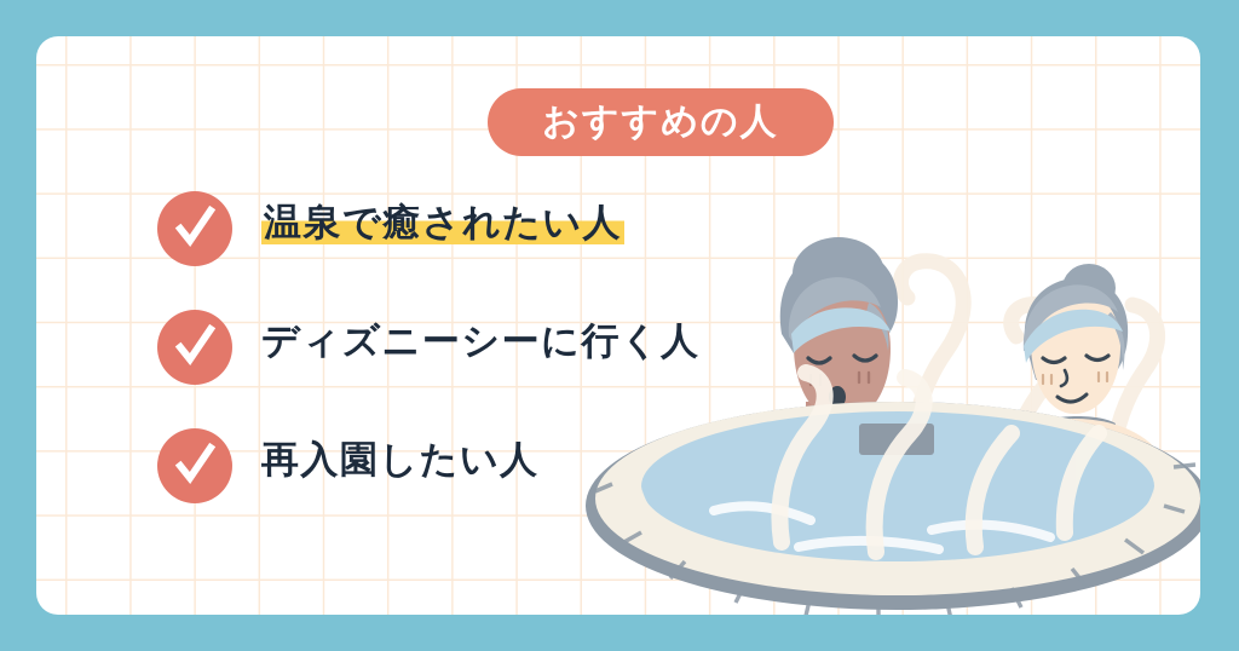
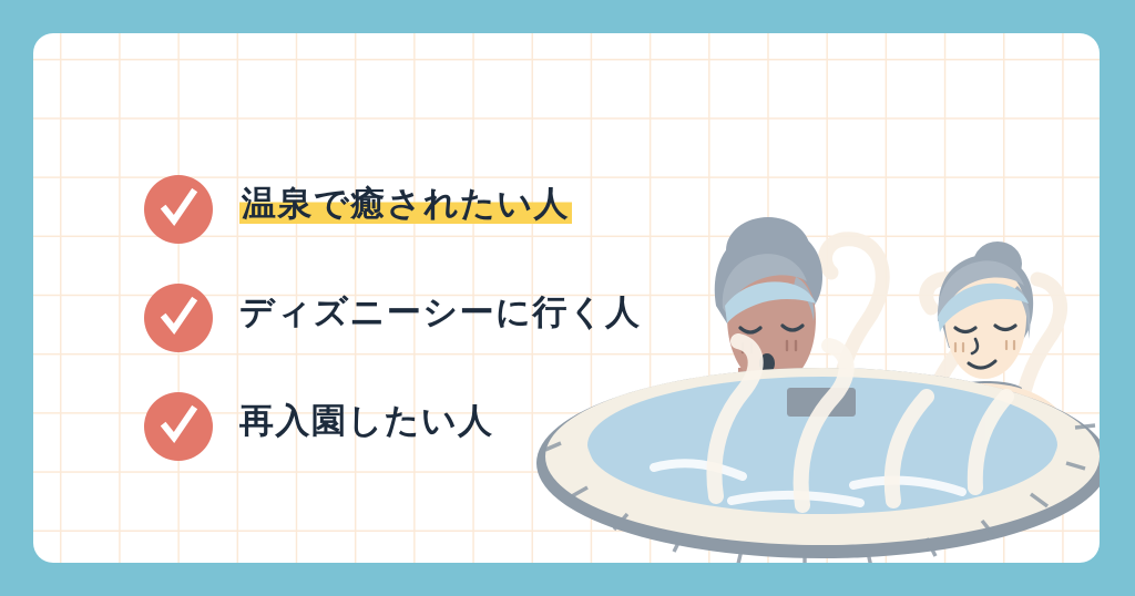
- おすすめの人
  温泉で癒されたい人
  ディズニーシーに行く人
  再入園したい人
